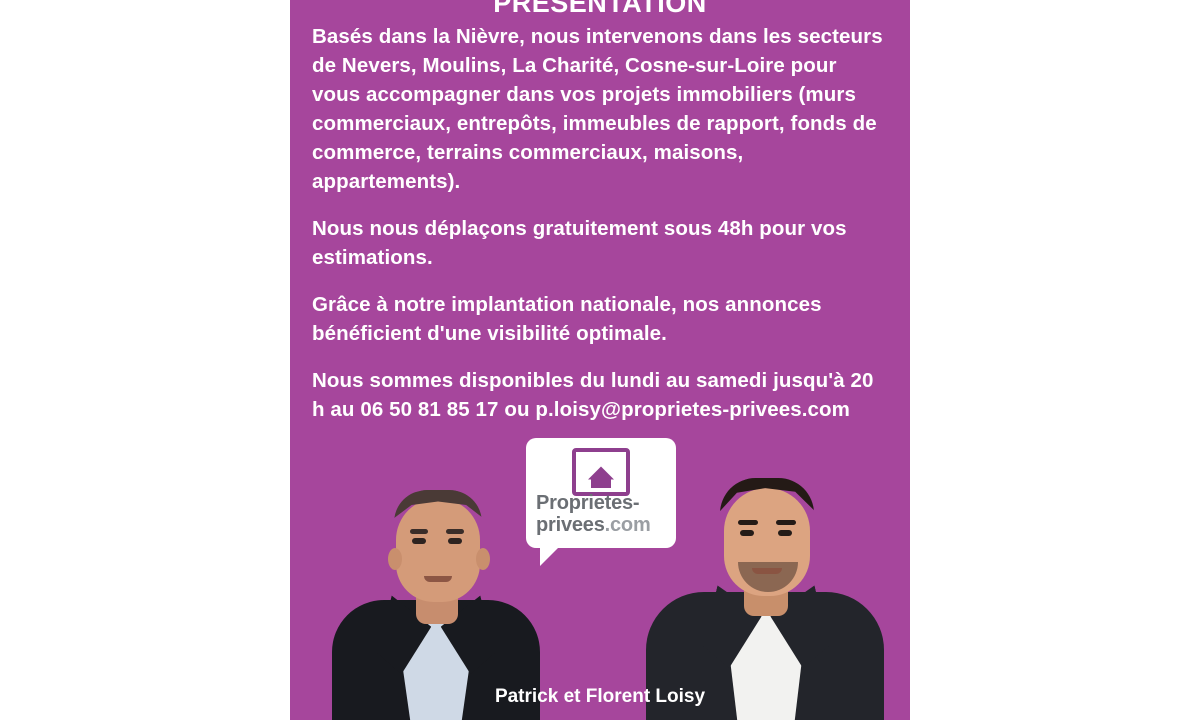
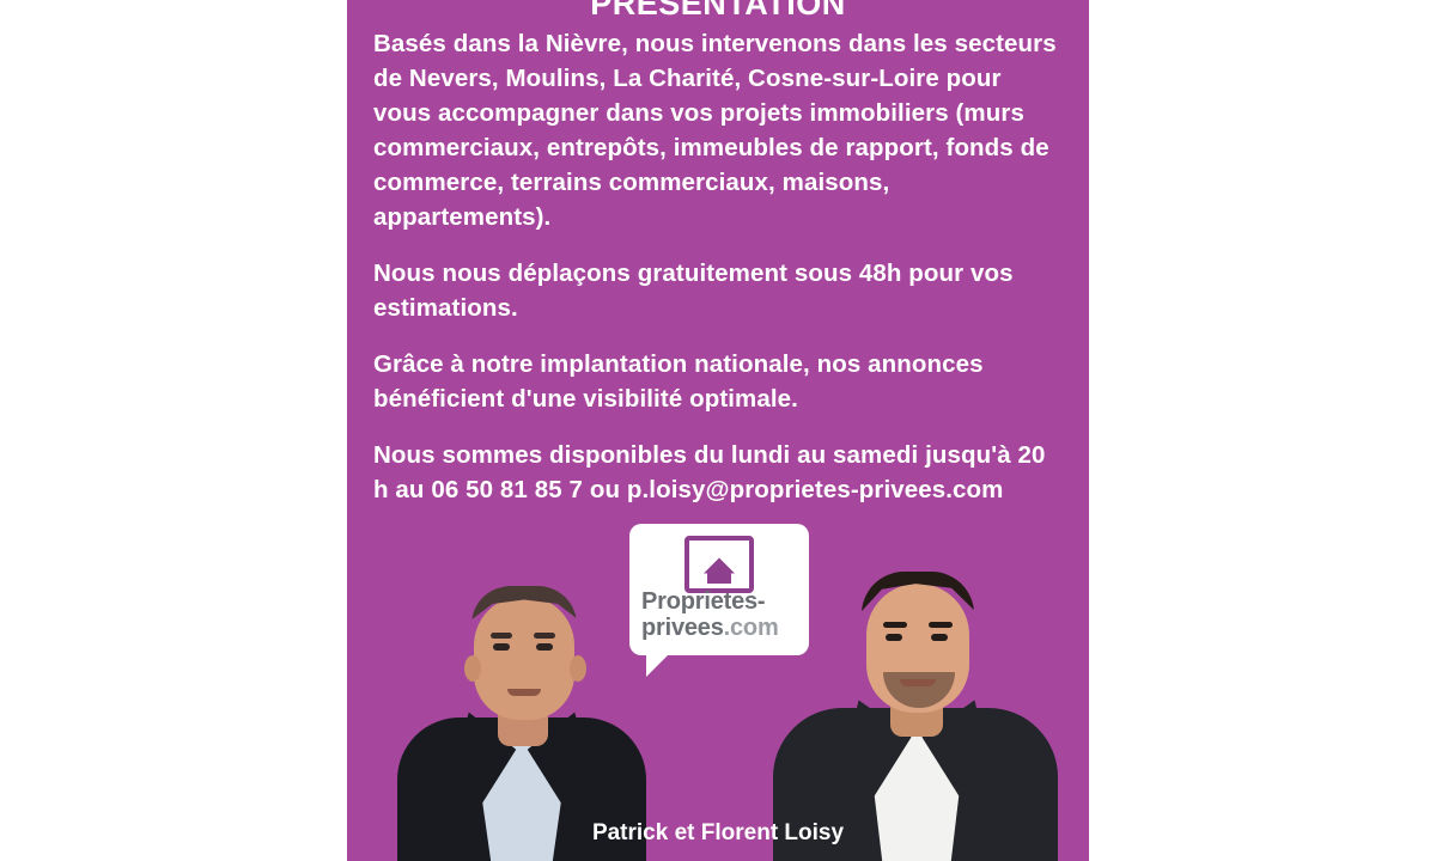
  PRESENTATION
  Basés dans la Nièvre, nous intervenons dans les secteurs de Nevers, Moulins, La Charité, Cosne-sur-Loire pour vous accompagner dans vos projets immobiliers (murs commerciaux, entrepôts, immeubles de rapport, fonds de commerce, terrains commerciaux, maisons, appartements).
  Nous nous déplaçons gratuitement sous 48h pour vos estimations.
  Grâce à notre implantation nationale, nos annonces bénéficient d'une visibilité optimale.
- Nous sommes disponibles du lundi au samedi jusqu'à 20 h au 06 50 81 85 17 ou p.loisy@proprietes-privees.com
+ Nous sommes disponibles du lundi au samedi jusqu'à 20 h au 06 50 81 85 7 ou p.loisy@proprietes-privees.com
  Proprietes-
  privees.com
  Patrick et Florent Loisy
